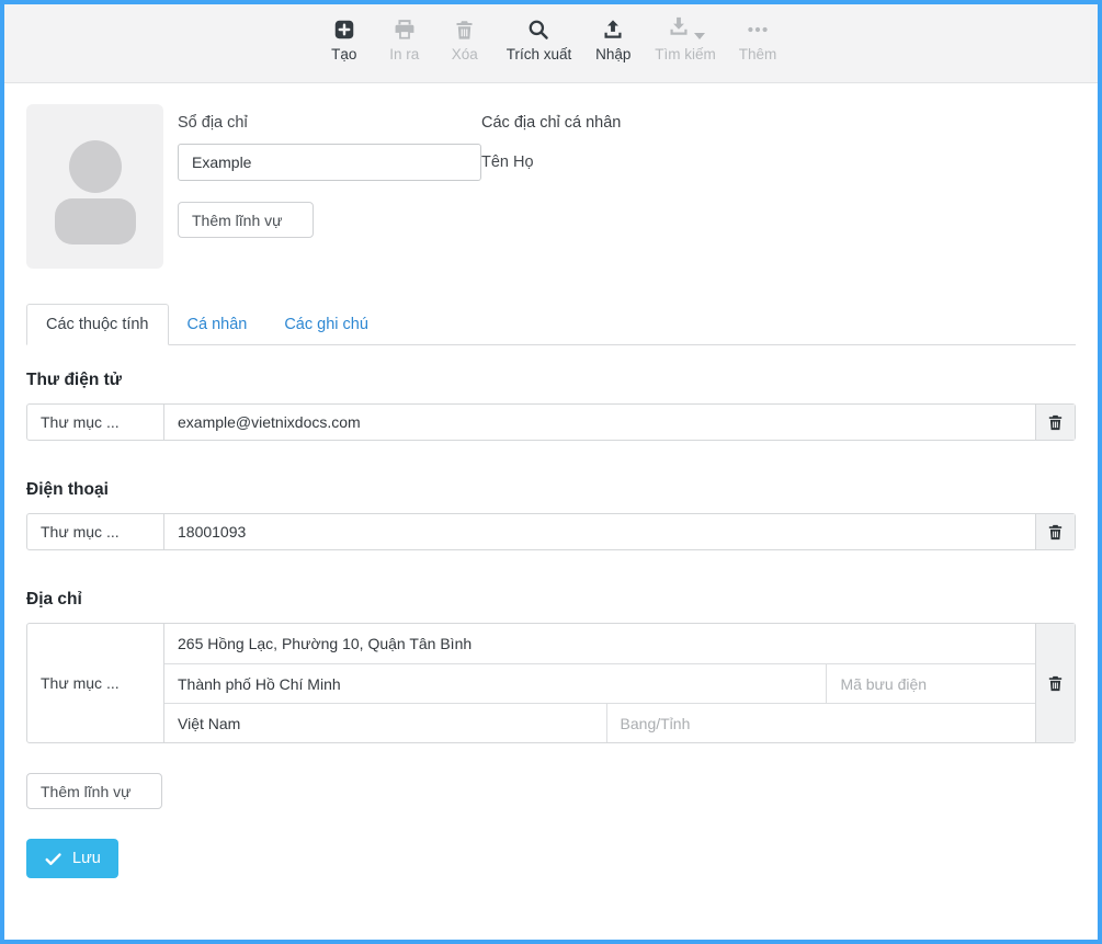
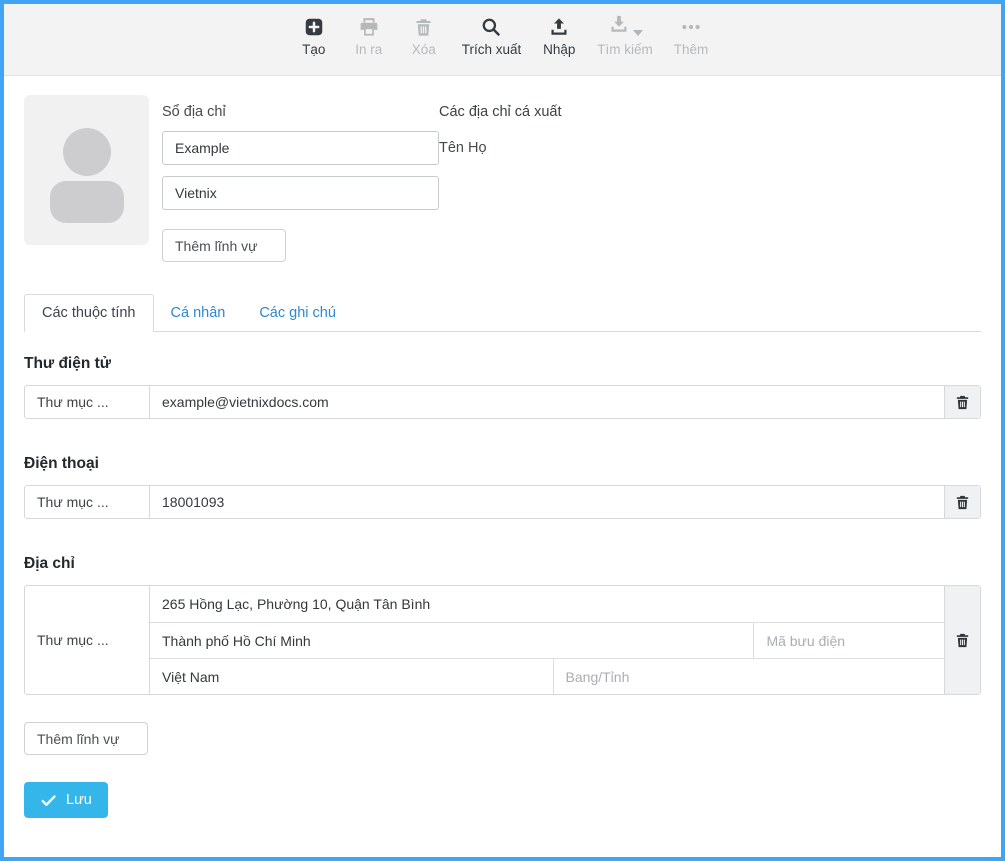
  Tạo
  In ra
  Xóa
  Trích xuất
  Nhập
  Tìm kiếm
  Thêm
  Sổ địa chỉ
- Các địa chỉ cá nhân
+ Các địa chỉ cá xuất
  Example
  Tên Họ
+ Vietnix
  Thêm lĩnh vự
  Các thuộc tính
  Cá nhân
  Các ghi chú
  Thư điện tử
  Thư mục ...
  example@vietnixdocs.com
  Điện thoại
  Thư mục ...
  18001093
  Địa chỉ
  Thư mục ...
  265 Hồng Lạc, Phường 10, Quận Tân Bình
  Thành phố Hồ Chí Minh
  Mã bưu điện
  Việt Nam
  Bang/Tỉnh
  Thêm lĩnh vự
  Lưu
